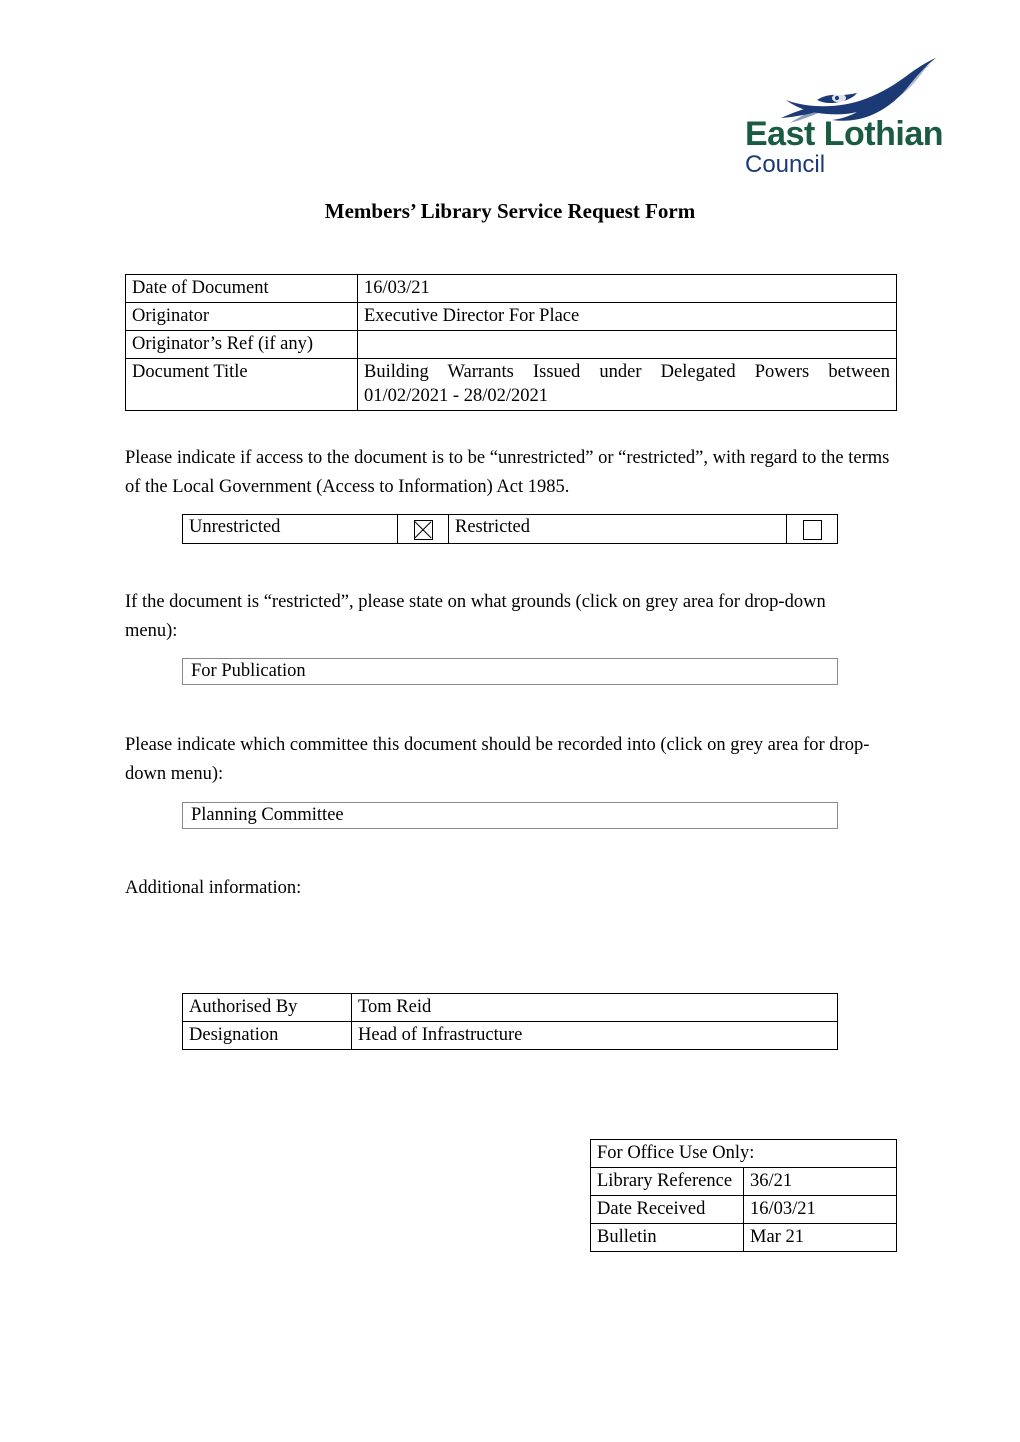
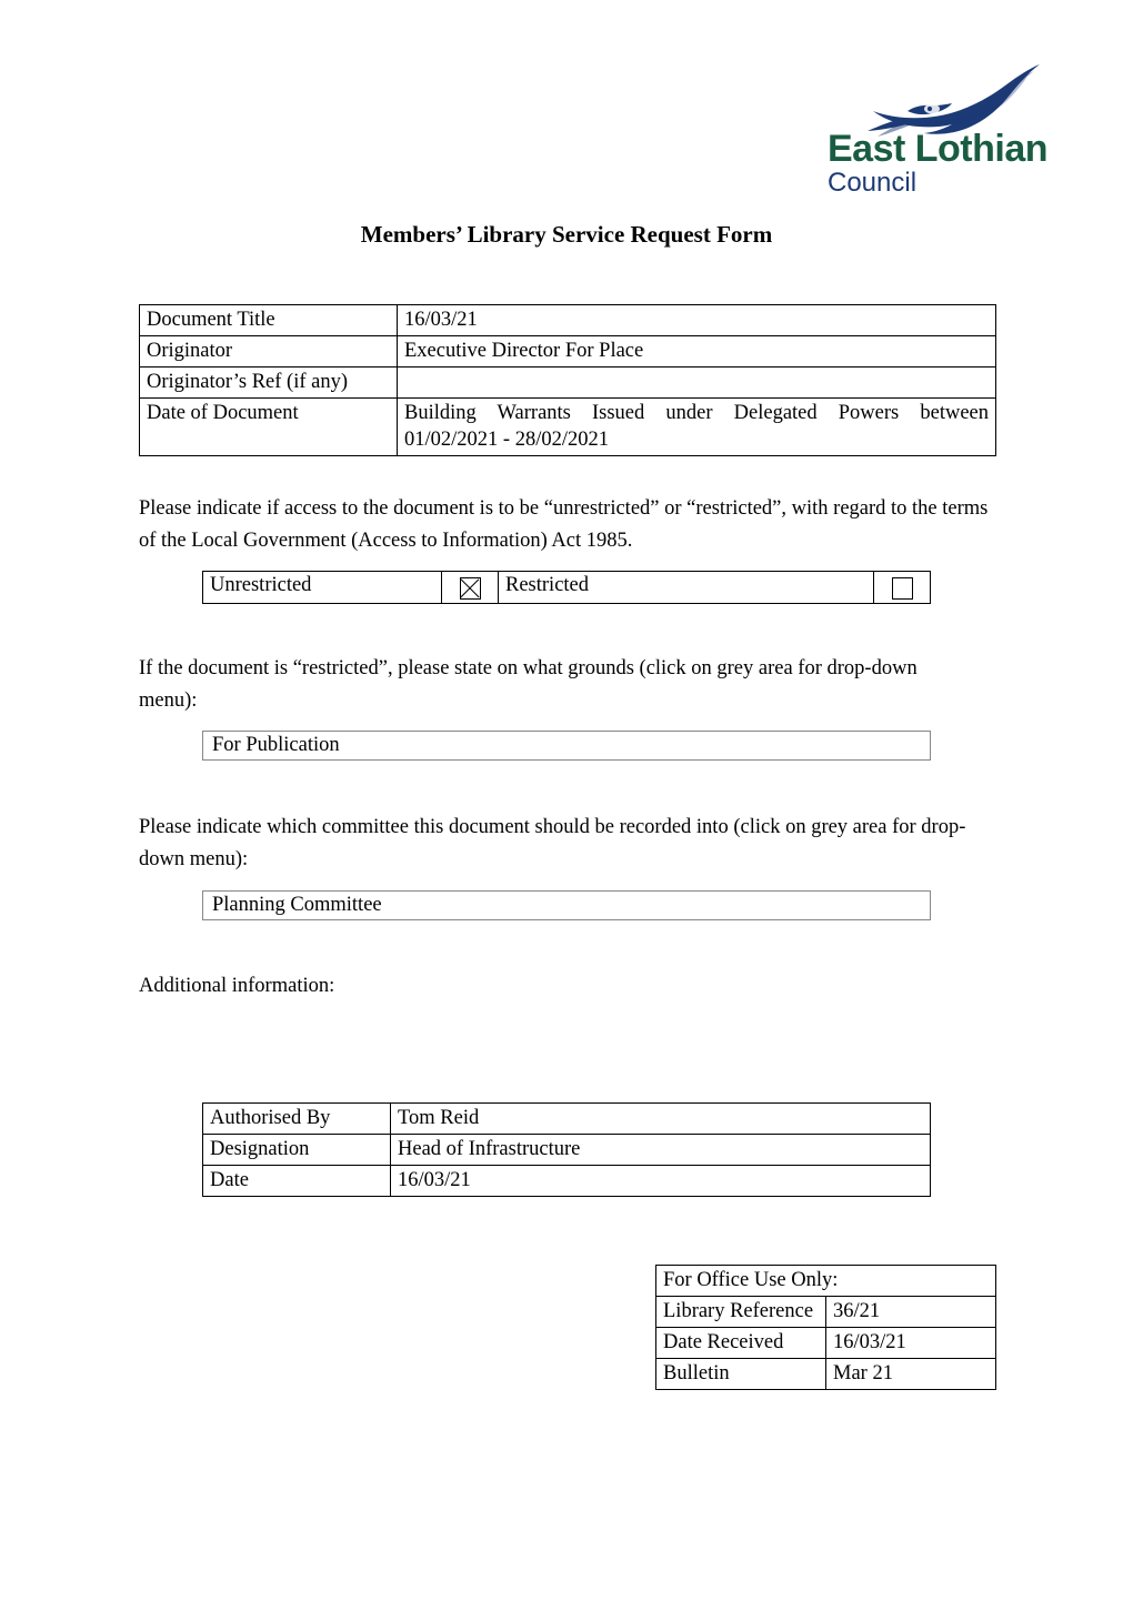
  East Lothian
  Council
  Members’ Library Service Request Form
- Date of Document	16/03/21
+ Document Title	16/03/21
  Originator	Executive Director For Place
  Originator’s Ref (if any)
- Document Title	Building Warrants Issued under Delegated Powers between 01/02/2021 - 28/02/2021
+ Date of Document	Building Warrants Issued under Delegated Powers between 01/02/2021 - 28/02/2021
  Please indicate if access to the document is to be “unrestricted” or “restricted”, with regard to the terms of the Local Government (Access to Information) Act 1985.
  Unrestricted		Restricted
  If the document is “restricted”, please state on what grounds (click on grey area for drop-down menu):
  For Publication
  Please indicate which committee this document should be recorded into (click on grey area for drop-down menu):
  Planning Committee
  Additional information:
  Authorised By	Tom Reid
  Designation	Head of Infrastructure
+ Date	16/03/21
  For Office Use Only:
  Library Reference	36/21
  Date Received	16/03/21
  Bulletin	Mar 21
